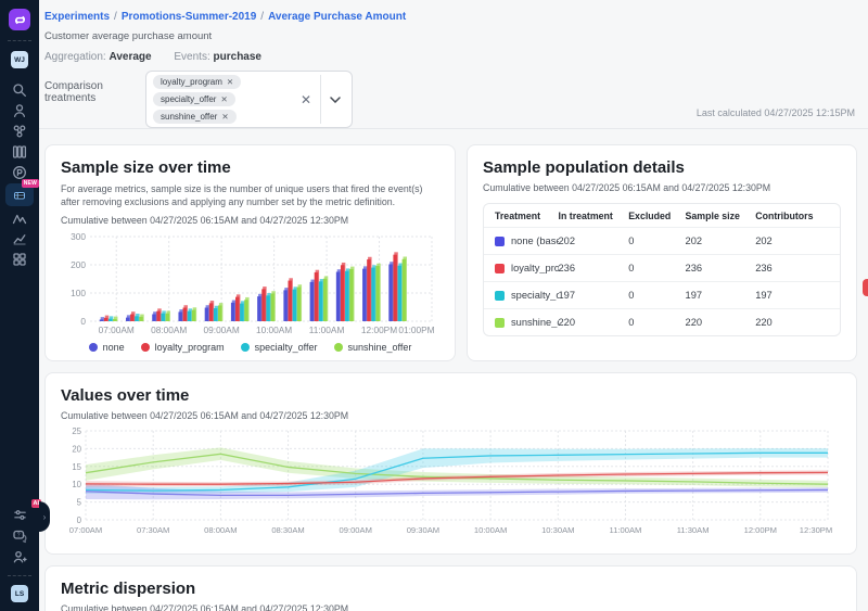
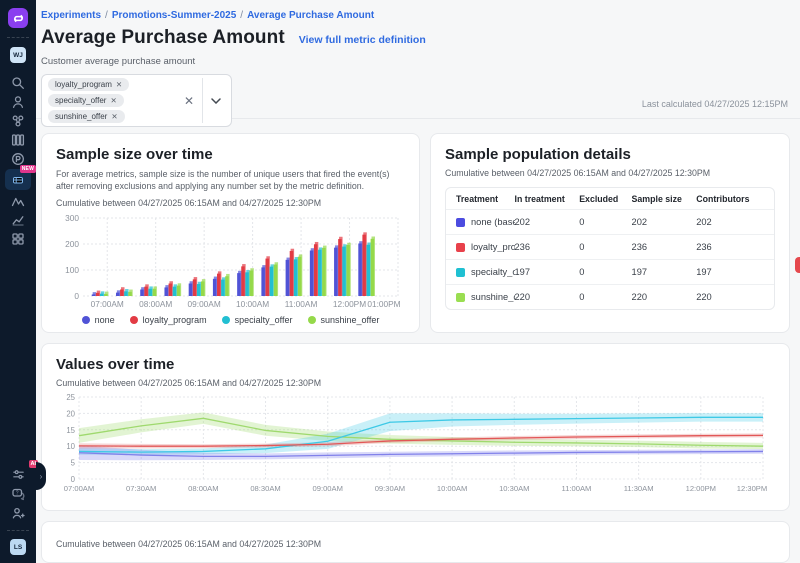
  ›
- Experiments / Promotions-Summer-2019 / Average Purchase Amount
+ Experiments / Promotions-Summer-2025 / Average Purchase Amount
+ Average Purchase Amount
+ View full metric definition
  Customer average purchase amount
- Aggregation: Average Events: purchase
- Comparison treatments
  loyalty_program
  ✕
  specialty_offer
  ✕
  sunshine_offer
  ✕
  ✕
  Last calculated 04/27/2025 12:15PM
  Sample size over time
  For average metrics, sample size is the number of unique users that fired the event(s) after removing exclusions and applying any number set by the metric definition.
  Cumulative between 04/27/2025 06:15AM and 04/27/2025 12:30PM
  0
  100
  200
  300
  07:00AM
  08:00AM
  09:00AM
  10:00AM
  11:00AM
  12:00PM
  01:00PM
  none
  loyalty_program
  specialty_offer
  sunshine_offer
  Sample population details
  Cumulative between 04/27/2025 06:15AM and 04/27/2025 12:30PM
  Treatment
  In treatment
  Excluded
  Sample size
  Contributors
  202
  0
  202
  202
  loyalty_pro
  236
  0
  236
  236
  197
  0
  197
  197
  220
  0
  220
  220
  Values over time
  Cumulative between 04/27/2025 06:15AM and 04/27/2025 12:30PM
  0
  5
  10
  15
  20
  25
  07:00AM
  07:30AM
  08:00AM
  08:30AM
  09:00AM
  09:30AM
  10:00AM
  10:30AM
  11:00AM
  11:30AM
  12:00PM
  12:30PM
- Metric dispersion
  Cumulative between 04/27/2025 06:15AM and 04/27/2025 12:30PM
